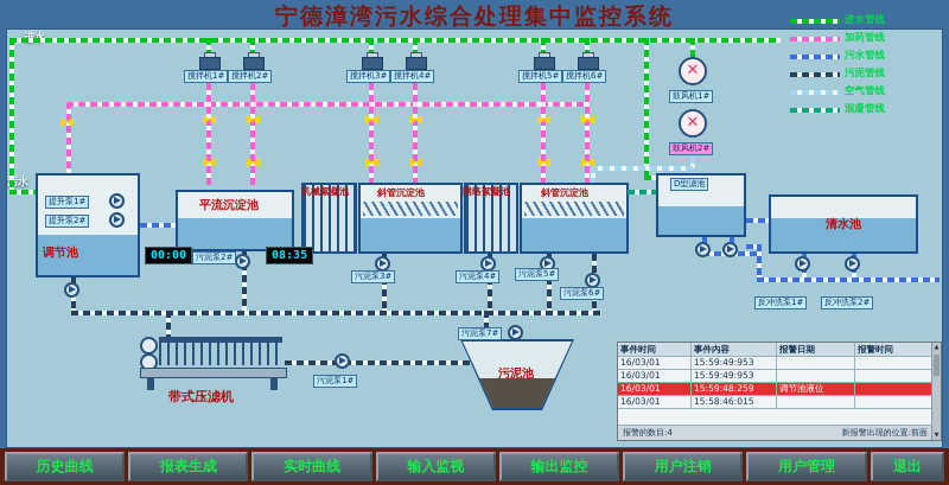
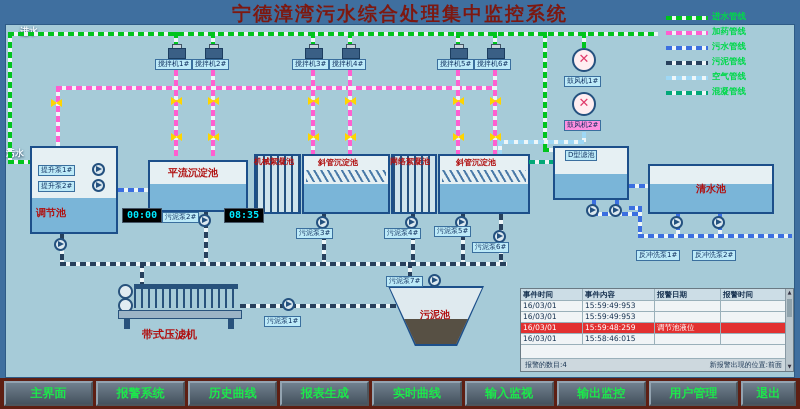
  宁德漳湾污水综合处理集中监控系统
  进水管线
  加药管线
  污水管线
  污泥管线
  空气管线
  混凝管线
  搅拌机1#
  搅拌机2#
  搅拌机3#
  搅拌机4#
  搅拌机5#
  搅拌机6#
  鼓风机1#
  鼓风机2#
  提升泵1#
  提升泵2#
  调节池
  平流沉淀池
  机械絮凝池
  斜管沉淀池
  网络絮凝池
  斜管沉淀池
  D型滤池
  清水池
  00:00
  08:35
  污泥泵2#
  污泥泵3#
  污泥泵4#
  污泥泵5#
  污泥泵6#
  污泥池
  污泥泵7#
  污泥泵1#
  带式压滤机
  反冲洗泵1#
  反冲洗泵2#
  事件时间
  事件内容
  报警日期
  报警时间
  16/03/01
  15:59:49:953
  16/03/01
  15:59:49:953
  16/03/01
  15:59:48:259
  调节池液位
  16/03/01
  15:58:46:015
  报警的数目:4
  新报警出现的位置:前面
+ 主界面
+ 报警系统
  历史曲线
  报表生成
  实时曲线
  输入监视
  输出监控
- 用户注销
  用户管理
  退出
